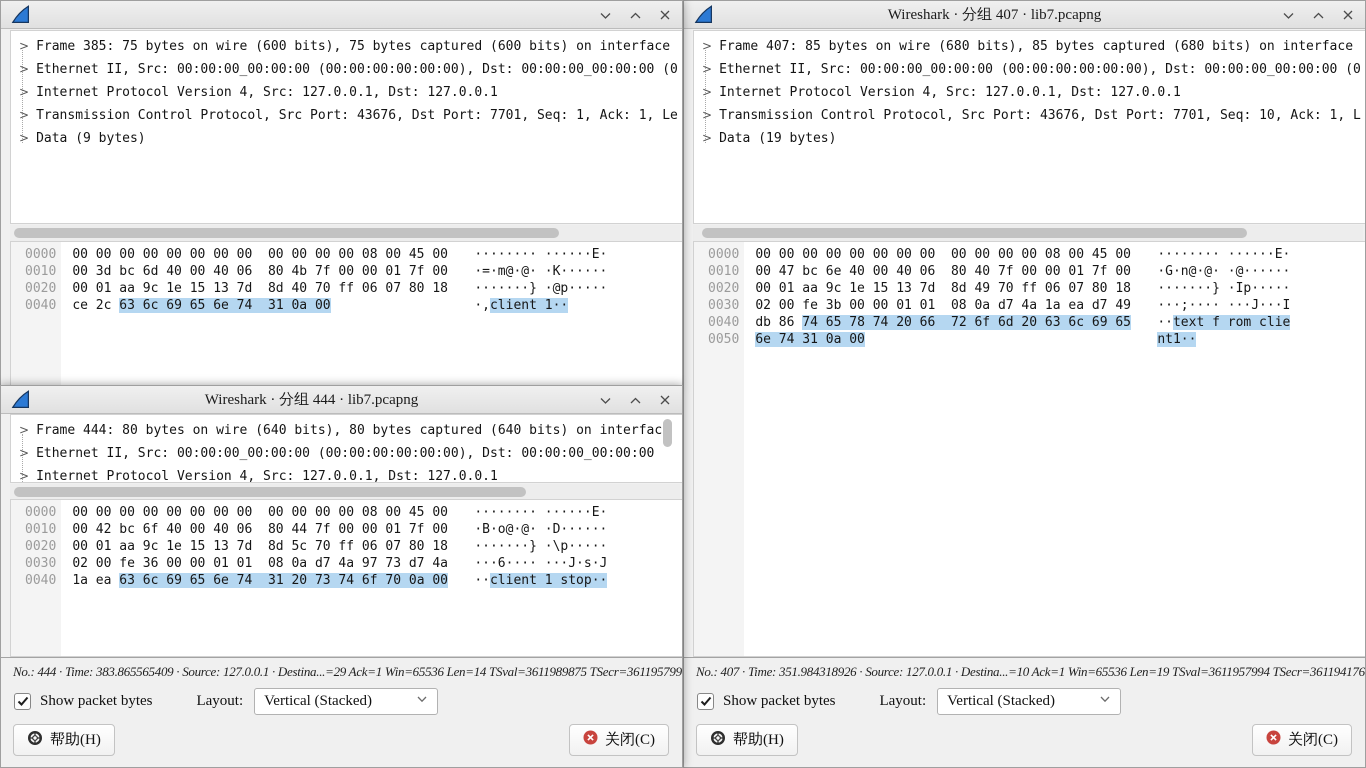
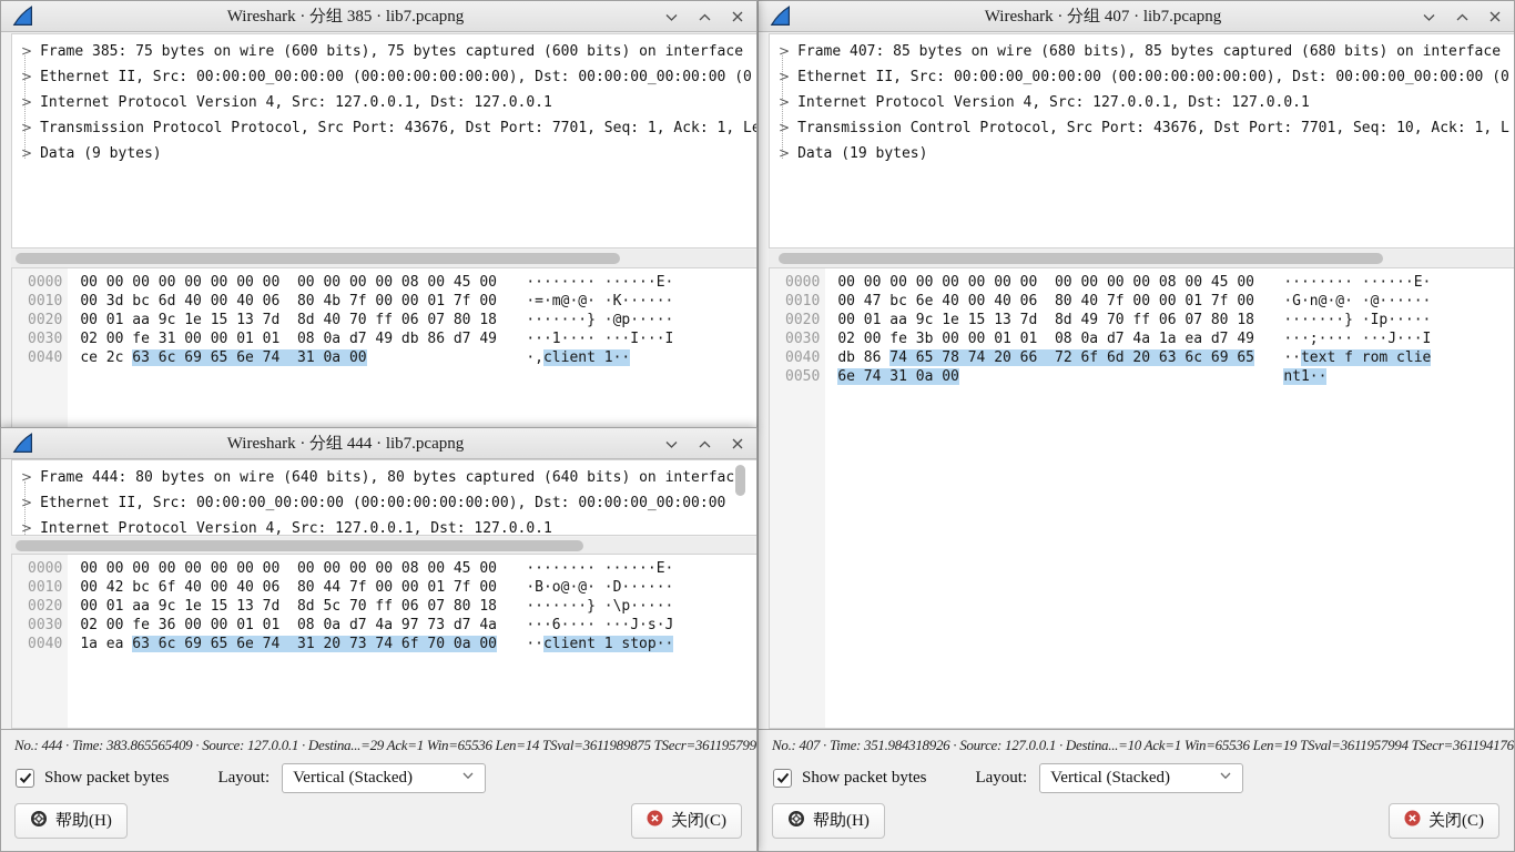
+ Wireshark · 分组 385 · lib7.pcapng
  > Frame 385: 75 bytes on wire (600 bits), 75 bytes captured (600 bits) on interface
  > Ethernet II, Src: 00:00:00_00:00:00 (00:00:00:00:00:00), Dst: 00:00:00_00:00:00 (0
  > Internet Protocol Version 4, Src: 127.0.0.1, Dst: 127.0.0.1
- > Transmission Control Protocol, Src Port: 43676, Dst Port: 7701, Seq: 1, Ack: 1, Le
+ > Transmission Protocol Protocol, Src Port: 43676, Dst Port: 7701, Seq: 1, Ack: 1, Le
  > Data (9 bytes)
  0000 00 00 00 00 00 00 00 00 00 00 00 00 08 00 45 00 ········ ······E·
  0010 00 3d bc 6d 40 00 40 06 80 4b 7f 00 00 01 7f 00 ·=·m@·@· ·K······
  0020 00 01 aa 9c 1e 15 13 7d 8d 40 70 ff 06 07 80 18 ·······} ·@p·····
+ 0030 02 00 fe 31 00 00 01 01 08 0a d7 49 db 86 d7 49 ···1···· ···I···I
  0040 ce 2c 63 6c 69 65 6e 74 31 0a 00 ·,client 1··
  Wireshark · 分组 407 · lib7.pcapng
  > Frame 407: 85 bytes on wire (680 bits), 85 bytes captured (680 bits) on interface
  > Ethernet II, Src: 00:00:00_00:00:00 (00:00:00:00:00:00), Dst: 00:00:00_00:00:00 (0
  > Internet Protocol Version 4, Src: 127.0.0.1, Dst: 127.0.0.1
  > Transmission Control Protocol, Src Port: 43676, Dst Port: 7701, Seq: 10, Ack: 1, L
  > Data (19 bytes)
  0000 00 00 00 00 00 00 00 00 00 00 00 00 08 00 45 00 ········ ······E·
  0010 00 47 bc 6e 40 00 40 06 80 40 7f 00 00 01 7f 00 ·G·n@·@· ·@······
  0020 00 01 aa 9c 1e 15 13 7d 8d 49 70 ff 06 07 80 18 ·······} ·Ip·····
  0030 02 00 fe 3b 00 00 01 01 08 0a d7 4a 1a ea d7 49 ···;···· ···J···I
  0040 db 86 74 65 78 74 20 66 72 6f 6d 20 63 6c 69 65 ··text f rom clie
  0050 6e 74 31 0a 00 nt1··
  No.: 407 · Time: 351.984318926 · Source: 127.0.0.1 · Destina...=10 Ack=1 Win=65536 Len=19 TSval=3611957994 TSecr=361194176
  Show packet bytes
  Layout:
  Vertical (Stacked)
  帮助(H)
  关闭(C)
  Wireshark · 分组 444 · lib7.pcapng
  > Frame 444: 80 bytes on wire (640 bits), 80 bytes captured (640 bits) on interfac
  > Ethernet II, Src: 00:00:00_00:00:00 (00:00:00:00:00:00), Dst: 00:00:00_00:00:00
  > Internet Protocol Version 4, Src: 127.0.0.1, Dst: 127.0.0.1
  0000 00 00 00 00 00 00 00 00 00 00 00 00 08 00 45 00 ········ ······E·
  0010 00 42 bc 6f 40 00 40 06 80 44 7f 00 00 01 7f 00 ·B·o@·@· ·D······
  0020 00 01 aa 9c 1e 15 13 7d 8d 5c 70 ff 06 07 80 18 ·······} ·\p·····
  0030 02 00 fe 36 00 00 01 01 08 0a d7 4a 97 73 d7 4a ···6···· ···J·s·J
  0040 1a ea 63 6c 69 65 6e 74 31 20 73 74 6f 70 0a 00 ··client 1 stop··
  No.: 444 · Time: 383.865565409 · Source: 127.0.0.1 · Destina...=29 Ack=1 Win=65536 Len=14 TSval=3611989875 TSecr=361195799
  Show packet bytes
  Layout:
  Vertical (Stacked)
  帮助(H)
  关闭(C)
